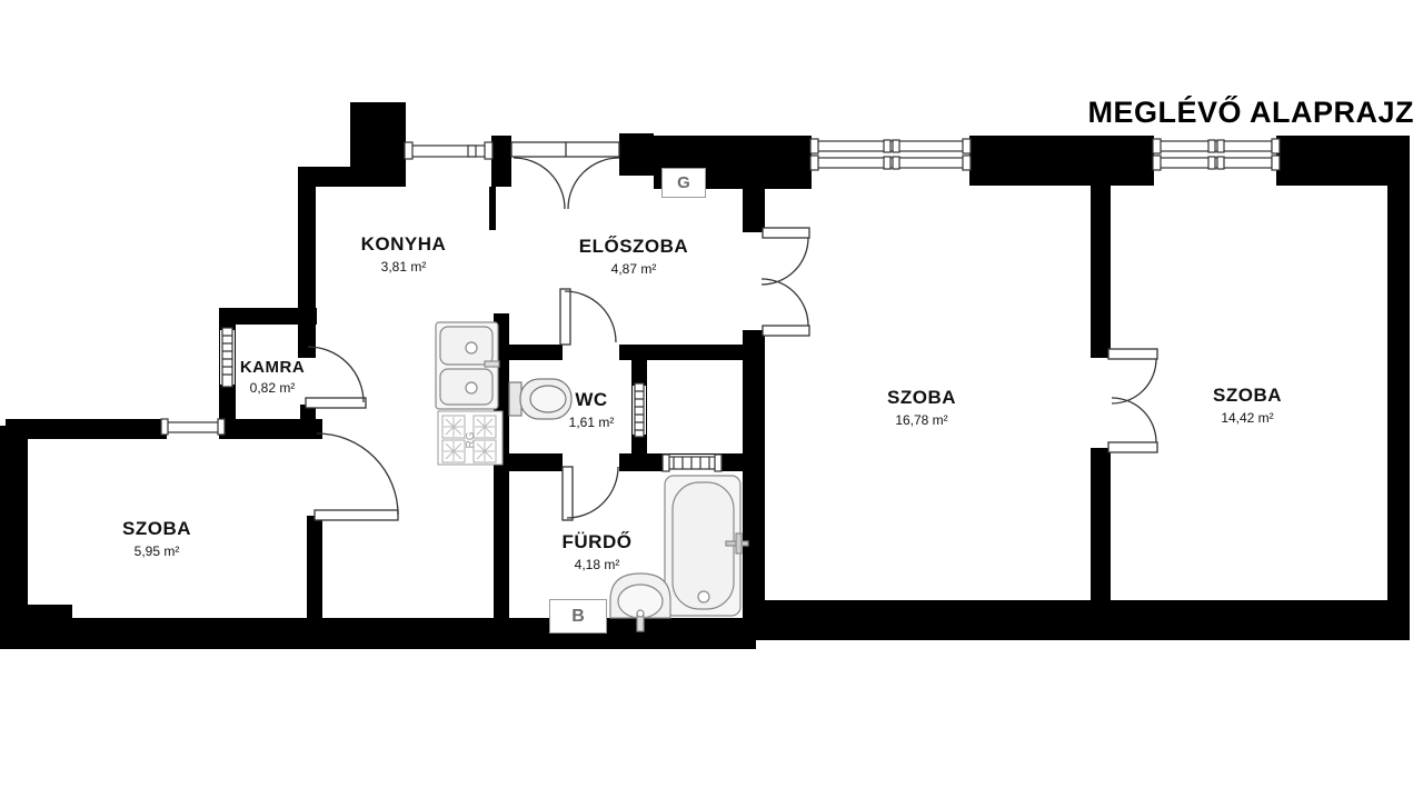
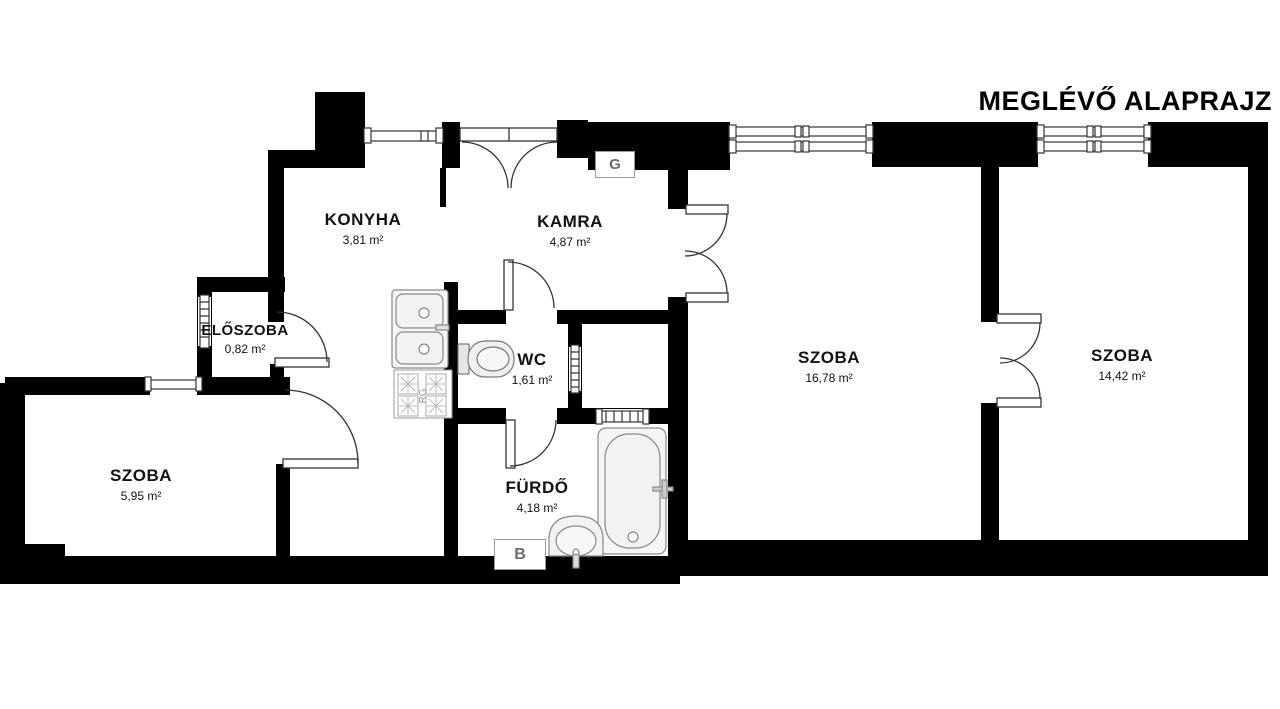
  MEGLÉVŐ ALAPRAJZ
  KONYHA
  3,81 m²
- ELŐSZOBA
+ KAMRA
  4,87 m²
- KAMRA
+ ELŐSZOBA
  0,82 m²
  WC
  1,61 m²
  SZOBA
  16,78 m²
  SZOBA
  14,42 m²
  SZOBA
  5,95 m²
  FÜRDŐ
  4,18 m²
  G
  B
